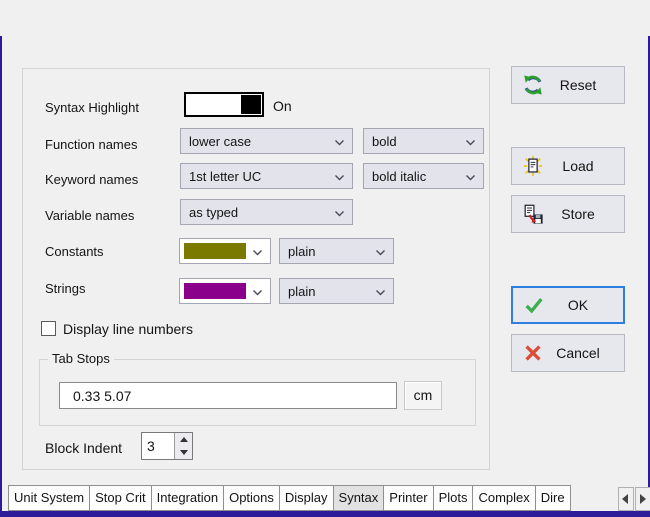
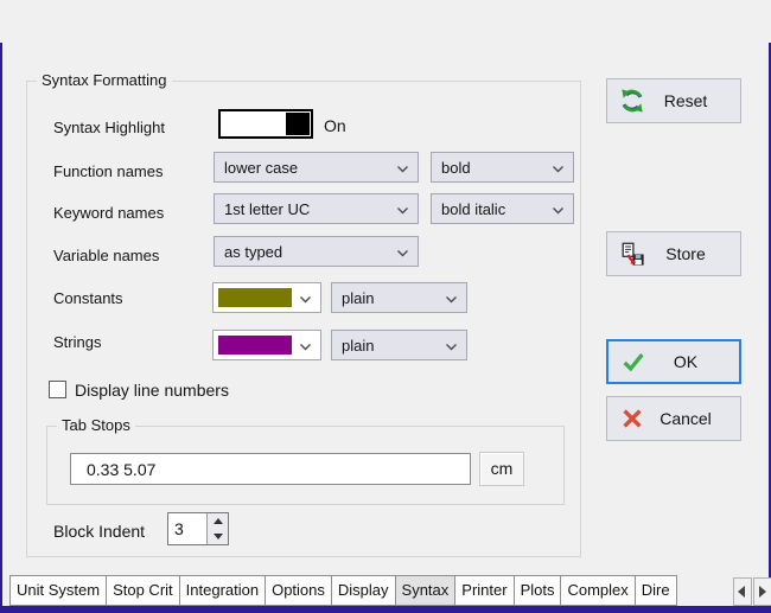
+ Syntax Formatting
  Syntax Highlight
  On
  Function names
  lower case
  bold
  Keyword names
  1st letter UC
  bold italic
  Variable names
  as typed
  Constants
  plain
  Strings
  plain
  Display line numbers
  Tab Stops
  0.33 5.07
  cm
  Block Indent
  3
  Reset
- Load
  Store
  OK
  Cancel
  Unit System Stop Crit Integration Options Display Syntax Printer Plots Complex Dire
